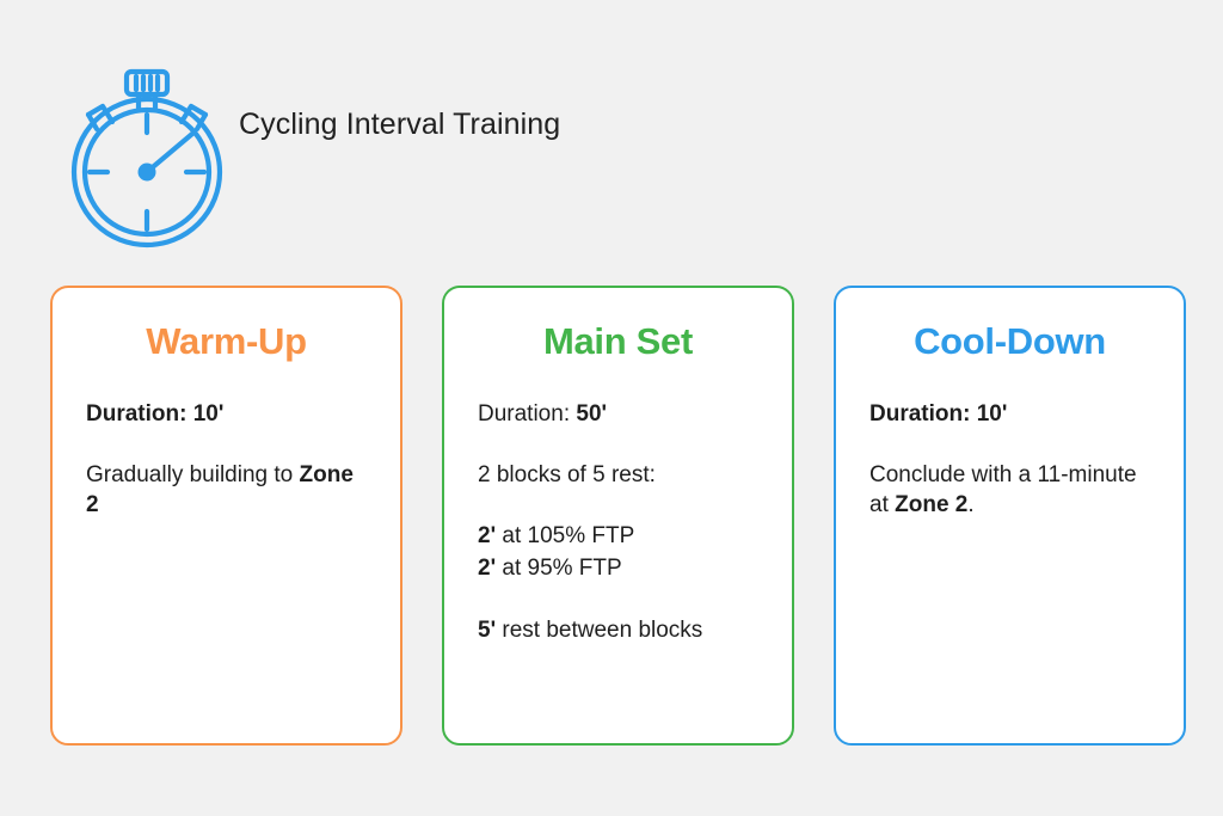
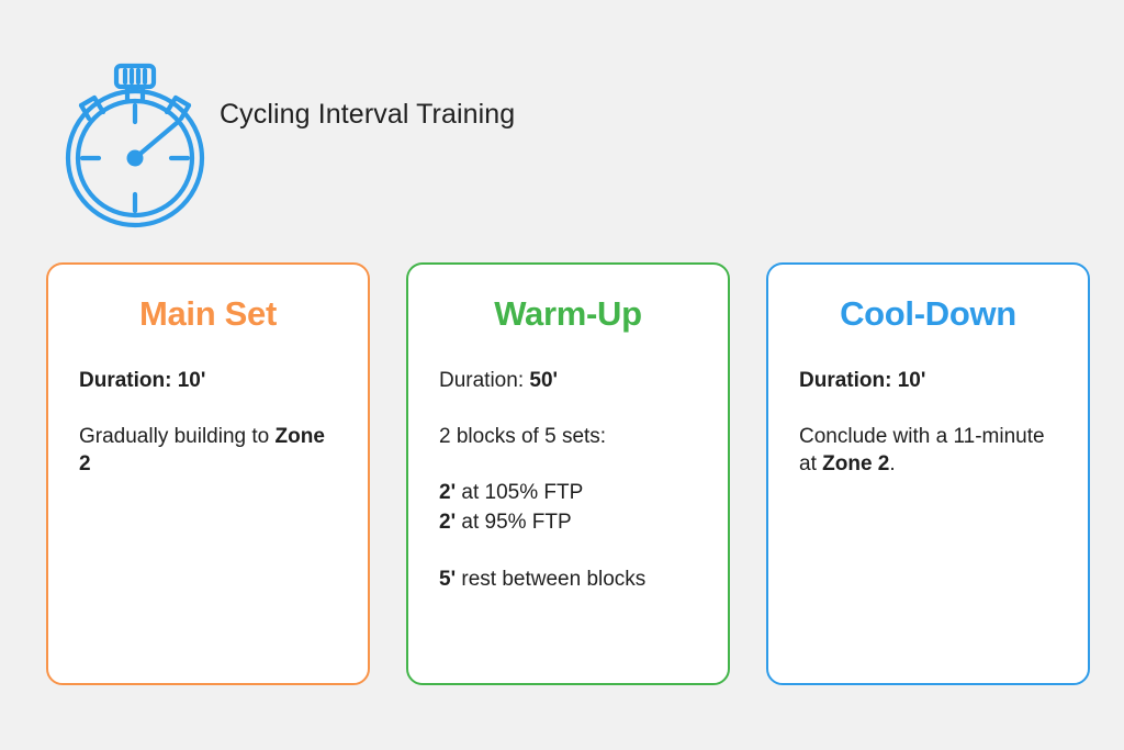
  Cycling Interval Training
- Warm-Up
+ Main Set
  Duration: 10'
  Gradually building to Zone 2
- Main Set
+ Warm-Up
  Duration: 50'
- 2 blocks of 5 rest:
+ 2 blocks of 5 sets:
  2' at 105% FTP
  2' at 95% FTP
  5' rest between blocks
  Cool-Down
  Duration: 10'
  Conclude with a 11-minute at Zone 2.
